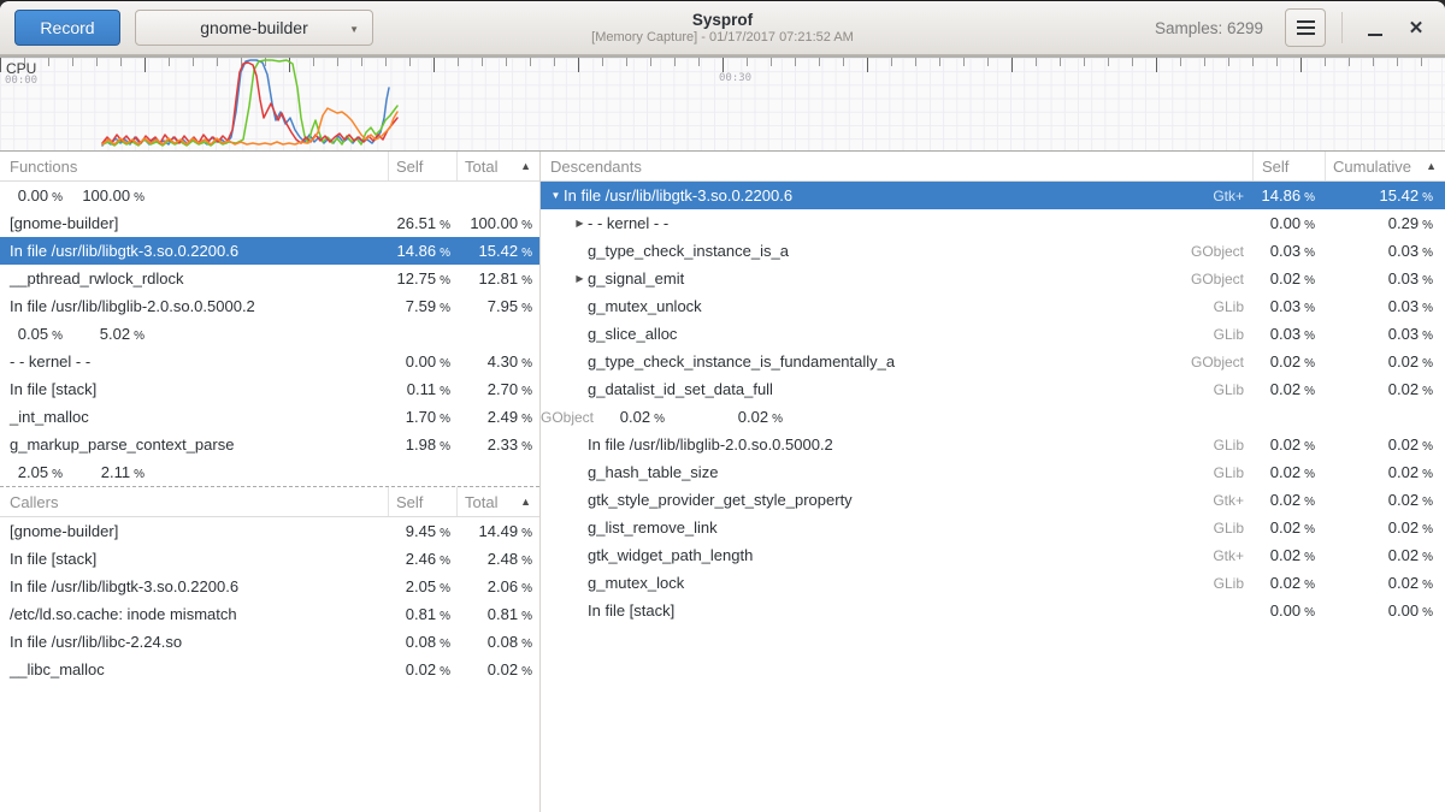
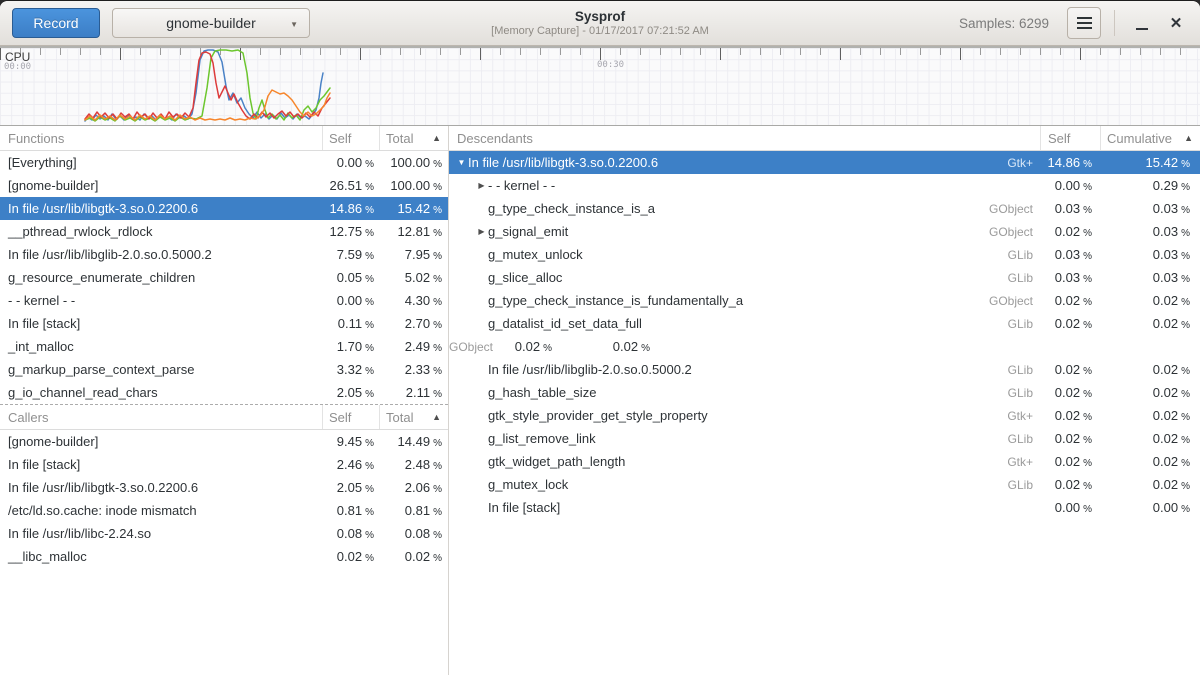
  Record
  gnome-builder
  ▼
  Sysprof
  [Memory Capture] - 01/17/2017 07:21:52 AM
  Samples: 6299
  ✕
  CPU
  00:00
  00:30
  Functions
  Self
  Total
  ▲
+ [Everything]
  0.00 %
  100.00 %
  [gnome-builder]
  26.51 %
  100.00 %
  In file /usr/lib/libgtk-3.so.0.2200.6
  14.86 %
  15.42 %
  __pthread_rwlock_rdlock
  12.75 %
  12.81 %
  In file /usr/lib/libglib-2.0.so.0.5000.2
  7.59 %
  7.95 %
+ g_resource_enumerate_children
  0.05 %
  5.02 %
  - - kernel - -
  0.00 %
  4.30 %
  In file [stack]
  0.11 %
  2.70 %
  _int_malloc
  1.70 %
  2.49 %
  g_markup_parse_context_parse
- 1.98 %
+ 3.32 %
  2.33 %
+ g_io_channel_read_chars
  2.05 %
  2.11 %
  Callers
  Self
  Total
  ▲
  [gnome-builder]
  9.45 %
  14.49 %
  In file [stack]
  2.46 %
  2.48 %
  In file /usr/lib/libgtk-3.so.0.2200.6
  2.05 %
  2.06 %
  /etc/ld.so.cache: inode mismatch
  0.81 %
  0.81 %
  In file /usr/lib/libc-2.24.so
  0.08 %
  0.08 %
  __libc_malloc
  0.02 %
  0.02 %
  Descendants
  Self
  Cumulative
  ▲
  ▼
  In file /usr/lib/libgtk-3.so.0.2200.6
  Gtk+
  14.86 %
  15.42 %
  ▶
  - - kernel - -
  0.00 %
  0.29 %
  g_type_check_instance_is_a
  GObject
  0.03 %
  0.03 %
  ▶
  g_signal_emit
  GObject
  0.02 %
  0.03 %
  g_mutex_unlock
  GLib
  0.03 %
  0.03 %
  g_slice_alloc
  GLib
  0.03 %
  0.03 %
  g_type_check_instance_is_fundamentally_a
  GObject
  0.02 %
  0.02 %
  g_datalist_id_set_data_full
  GLib
  0.02 %
  0.02 %
  GObject
  0.02 %
  0.02 %
  In file /usr/lib/libglib-2.0.so.0.5000.2
  GLib
  0.02 %
  0.02 %
  g_hash_table_size
  GLib
  0.02 %
  0.02 %
  gtk_style_provider_get_style_property
  Gtk+
  0.02 %
  0.02 %
  g_list_remove_link
  GLib
  0.02 %
  0.02 %
  gtk_widget_path_length
  Gtk+
  0.02 %
  0.02 %
  g_mutex_lock
  GLib
  0.02 %
  0.02 %
  In file [stack]
  0.00 %
  0.00 %
